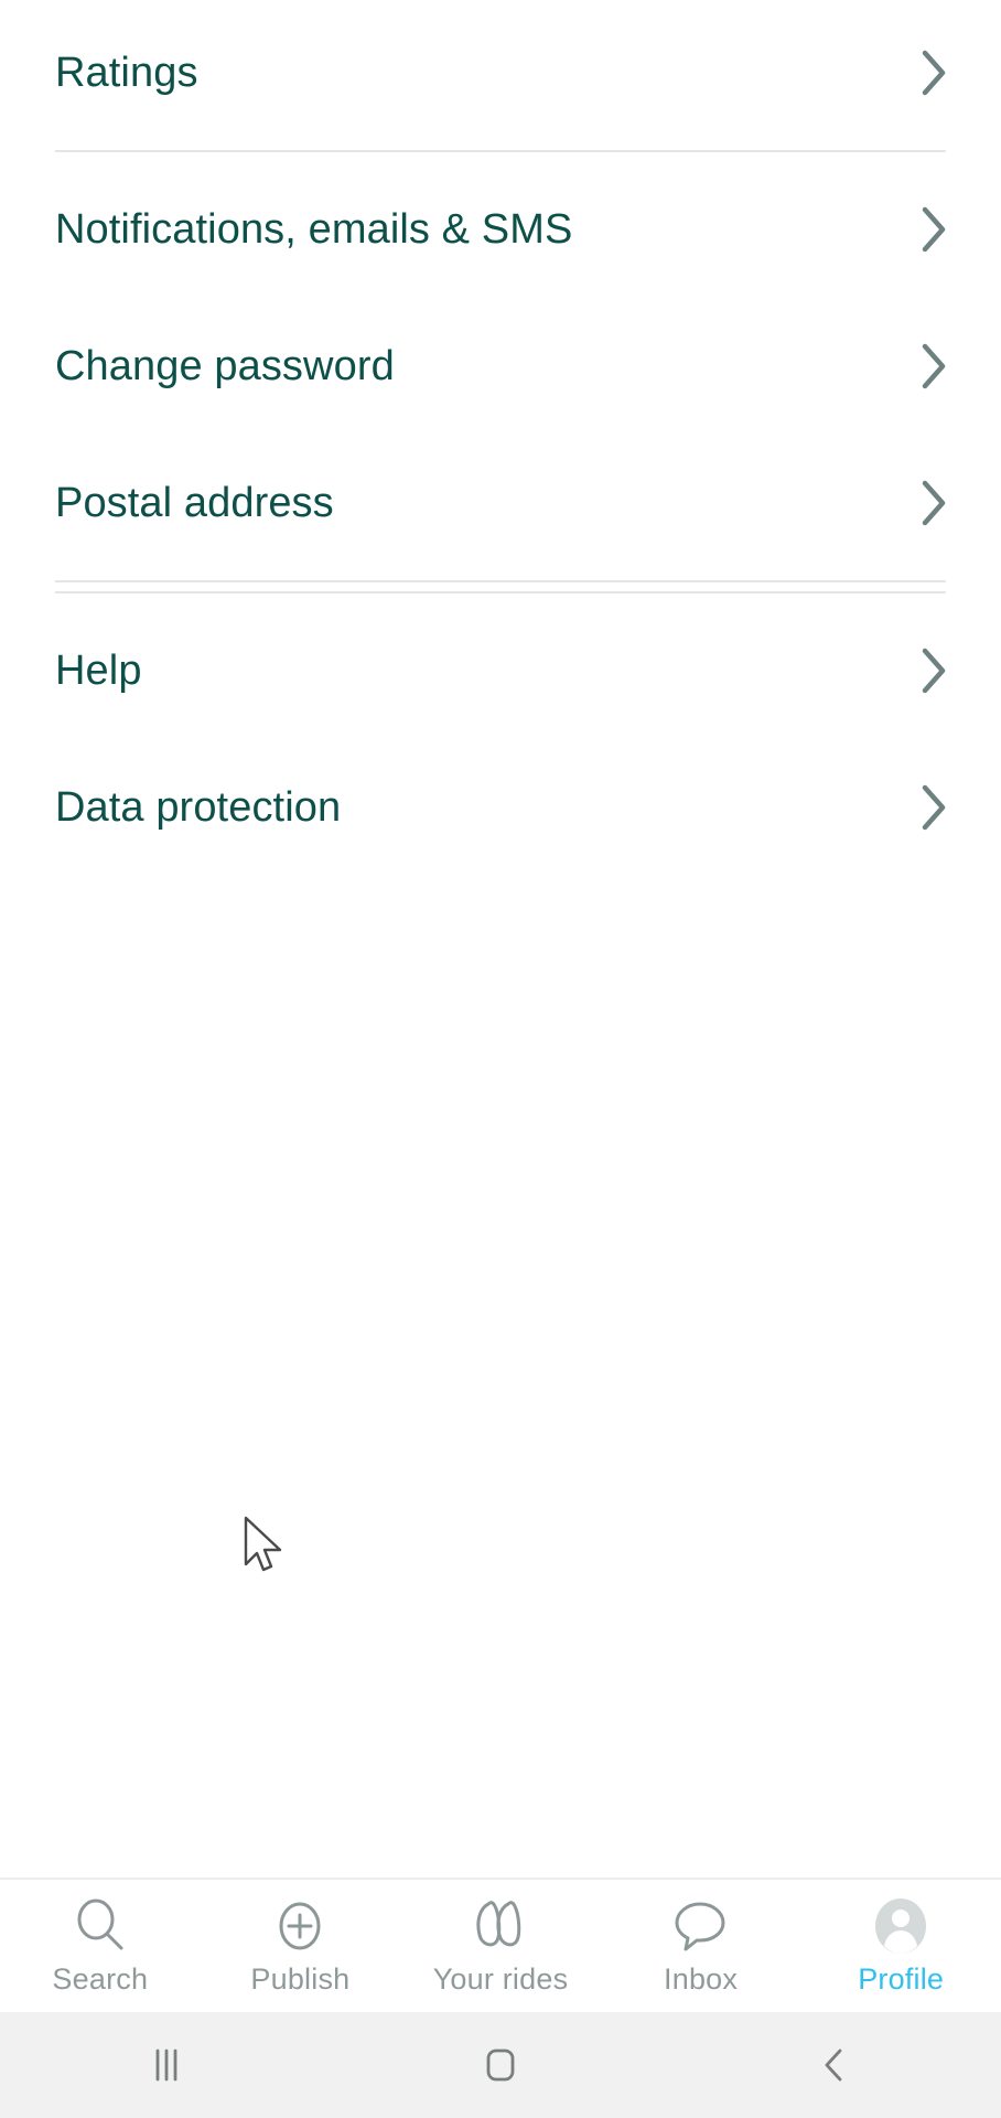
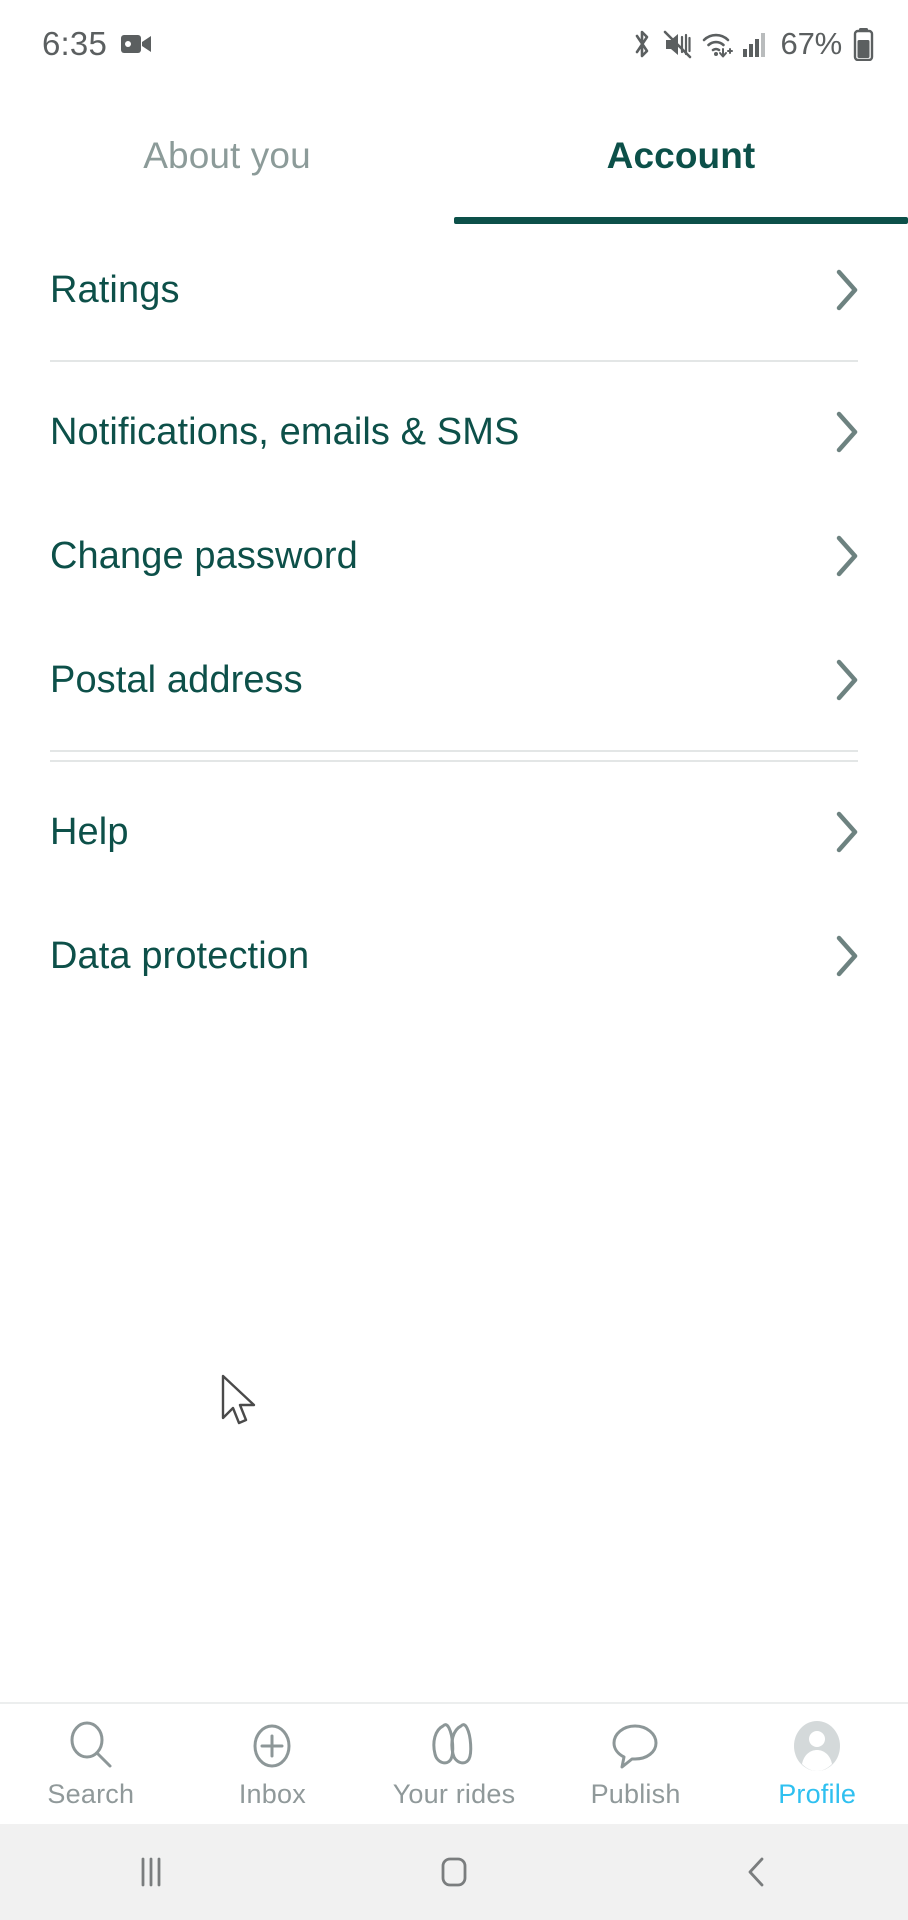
+ 6:35
+ 67%
+ About you
+ Account
  Ratings
  Notifications, emails & SMS
  Change password
  Postal address
  Help
  Data protection
  Search
- Publish
+ Inbox
  Your rides
- Inbox
+ Publish
  Profile
